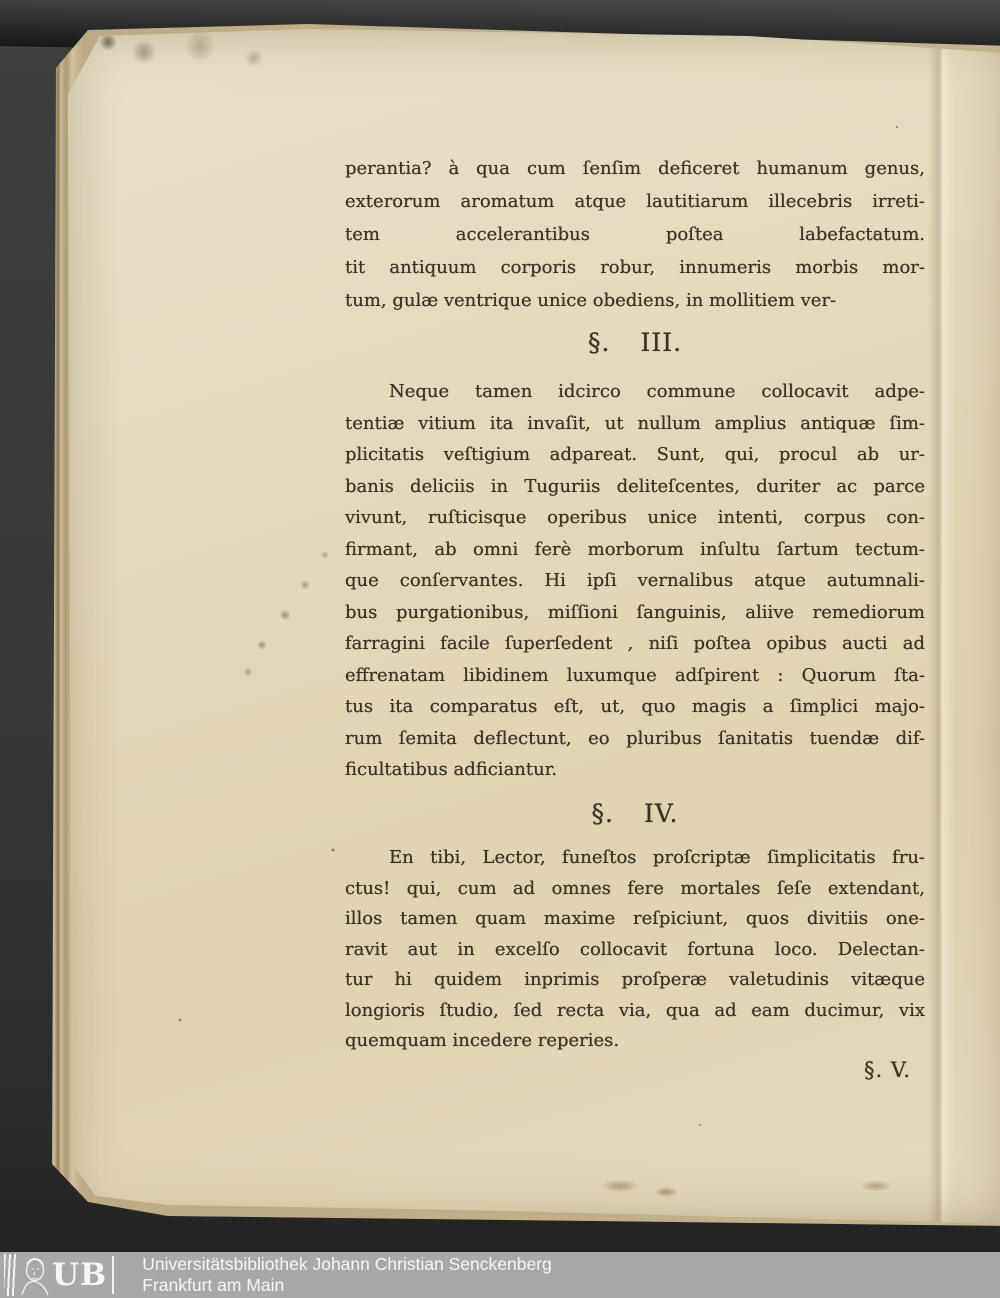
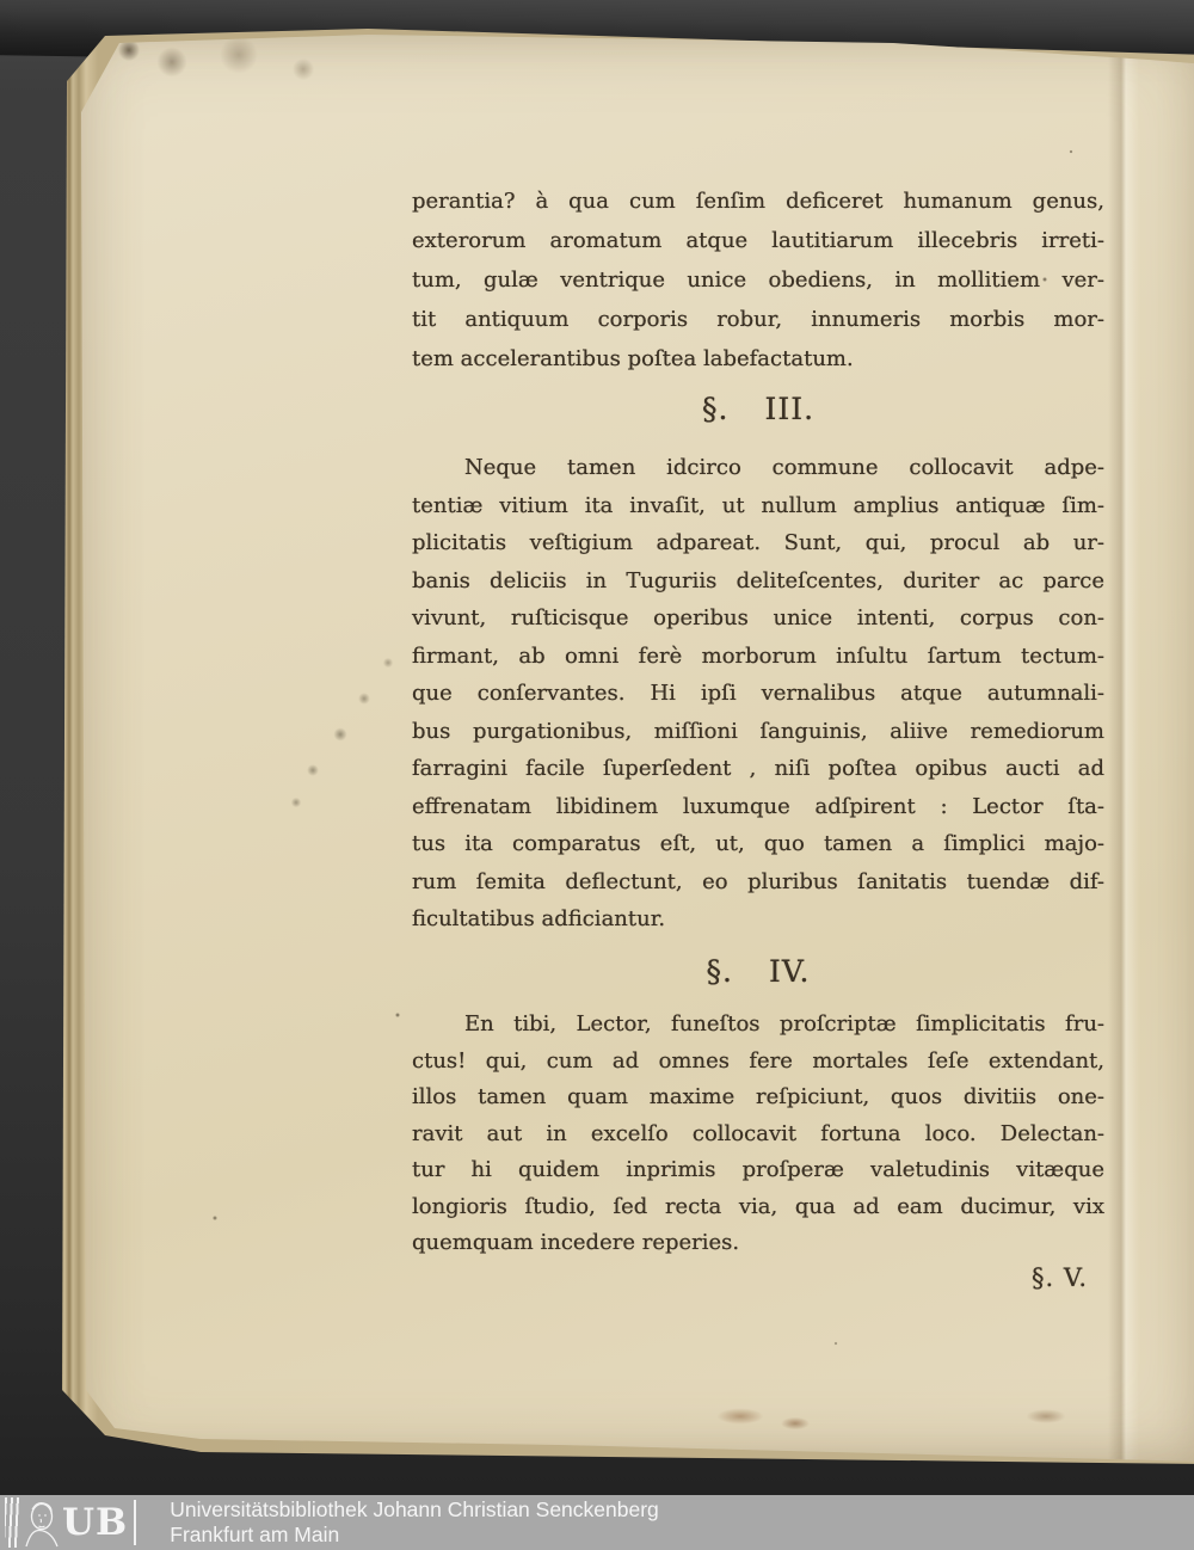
  perantia? à qua cum ſenſim deficeret humanum genus,
  exterorum aromatum atque lautitiarum illecebris irreti-
- tem accelerantibus poſtea labefactatum.
+ tum, gulæ ventrique unice obediens, in mollitiem ver-
  tit antiquum corporis robur, innumeris morbis mor-
- tum, gulæ ventrique unice obediens, in mollitiem ver-
+ tem accelerantibus poſtea labefactatum.
  §.
  III.
  Neque tamen idcirco commune collocavit adpe-
  tentiæ vitium ita invaſit, ut nullum amplius antiquæ ſim-
  plicitatis veſtigium adpareat. Sunt, qui, procul ab ur-
  banis deliciis in Tuguriis deliteſcentes, duriter ac parce
  vivunt, ruſticisque operibus unice intenti, corpus con-
  firmant, ab omni ferè morborum inſultu ſartum tectum-
  que conſervantes. Hi ipſi vernalibus atque autumnali-
  bus purgationibus, miſſioni ſanguinis, aliive remediorum
  farragini facile ſuperſedent , niſi poſtea opibus aucti ad
- effrenatam libidinem luxumque adſpirent : Quorum ſta-
+ effrenatam libidinem luxumque adſpirent : Lector ſta-
- tus ita comparatus eſt, ut, quo magis a ſimplici majo-
+ tus ita comparatus eſt, ut, quo tamen a ſimplici majo-
  rum ſemita deflectunt, eo pluribus ſanitatis tuendæ dif-
  ficultatibus adficiantur.
  §.
  IV.
  En tibi, Lector, funeſtos proſcriptæ ſimplicitatis fru-
  ctus! qui, cum ad omnes fere mortales ſeſe extendant,
  illos tamen quam maxime reſpiciunt, quos divitiis one-
  ravit aut in excelſo collocavit fortuna loco. Delectan-
  tur hi quidem inprimis proſperæ valetudinis vitæque
  longioris ſtudio, ſed recta via, qua ad eam ducimur, vix
  quemquam incedere reperies.
  §. V.
  UB
  Universitätsbibliothek Johann Christian Senckenberg
  Frankfurt am Main
